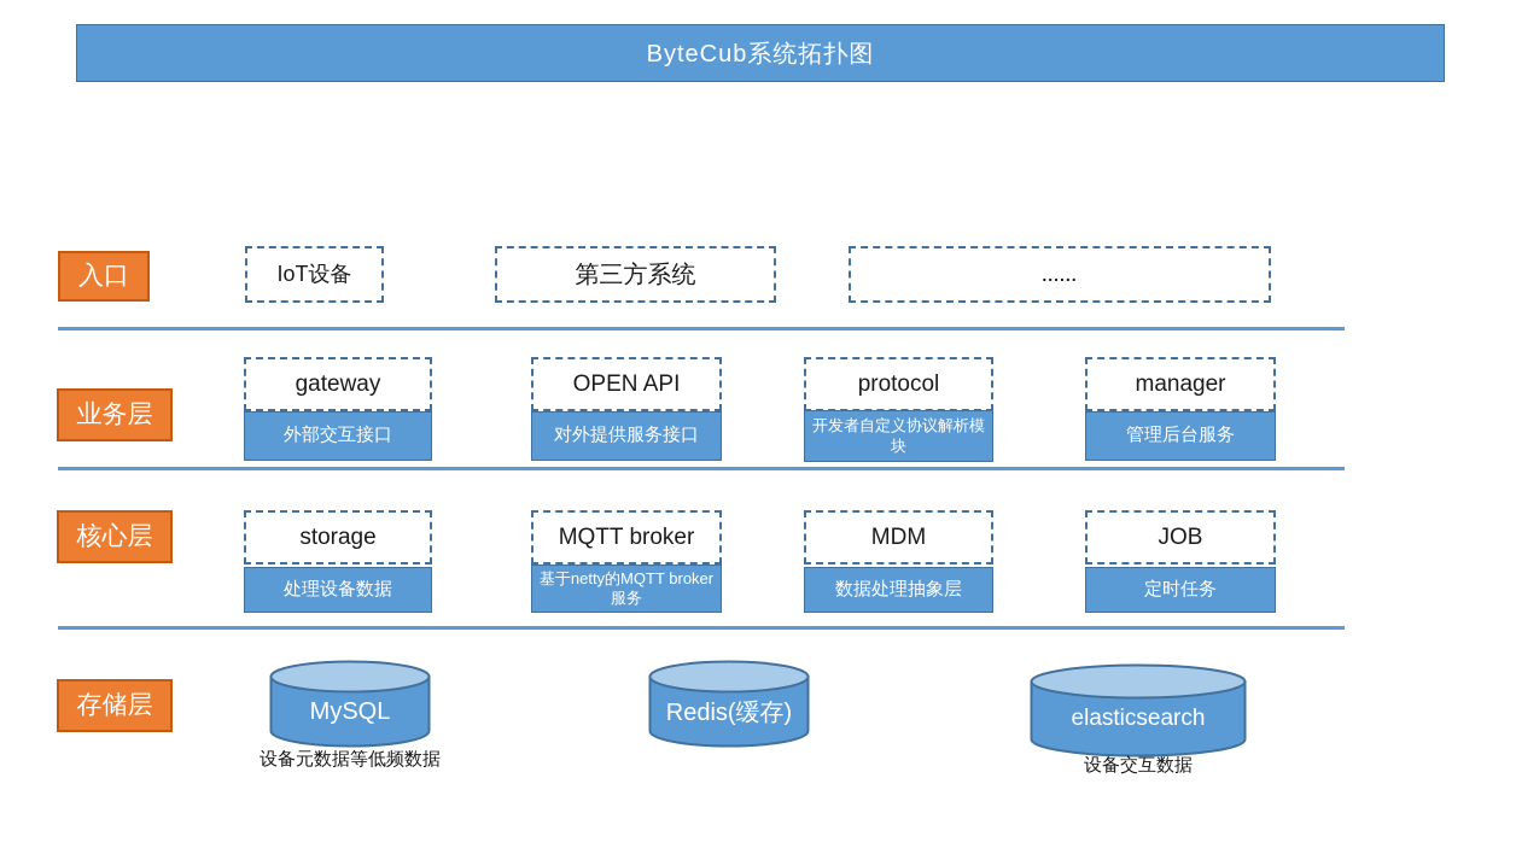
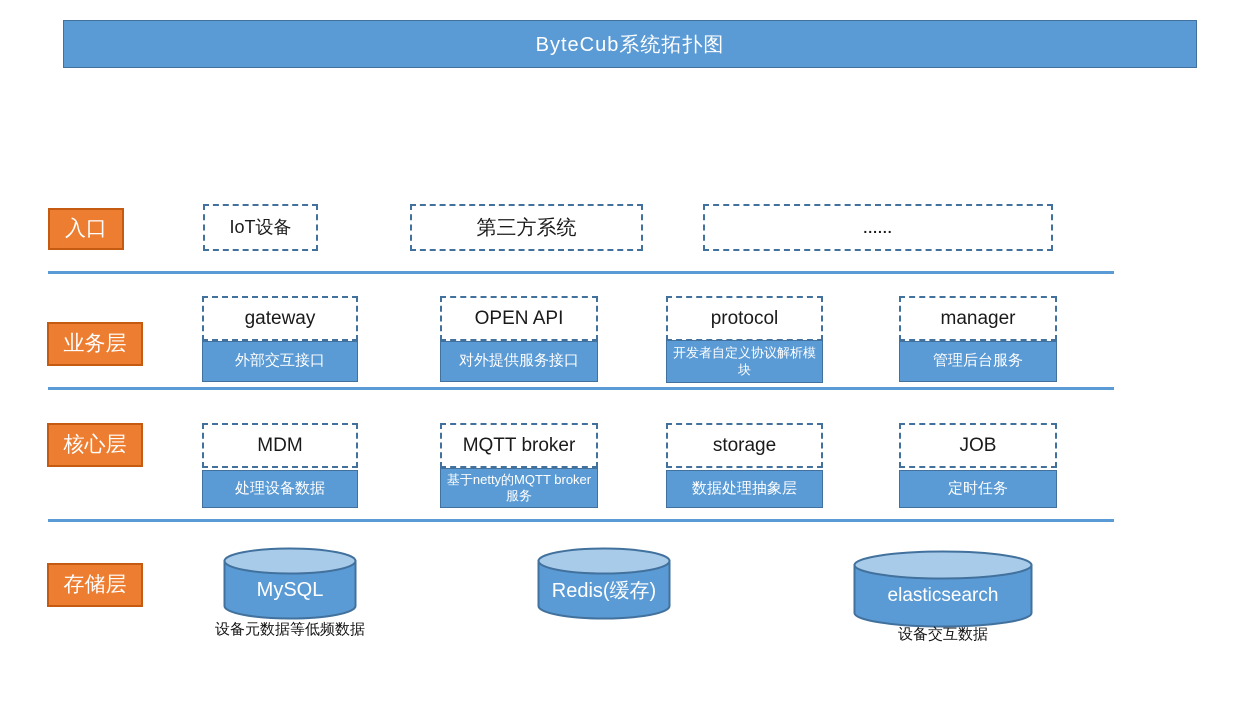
  ByteCub系统拓扑图
  入口
  IoT设备
  第三方系统
  ......
  业务层
  gateway
  外部交互接口
  OPEN API
  对外提供服务接口
  protocol
  开发者自定义协议解析模块
  manager
  管理后台服务
  核心层
- storage
+ MDM
  处理设备数据
  MQTT broker
  基于netty的MQTT broker服务
- MDM
+ storage
  数据处理抽象层
  JOB
  定时任务
  存储层
  MySQL
  设备元数据等低频数据
  Redis(缓存)
  elasticsearch
  设备交互数据
